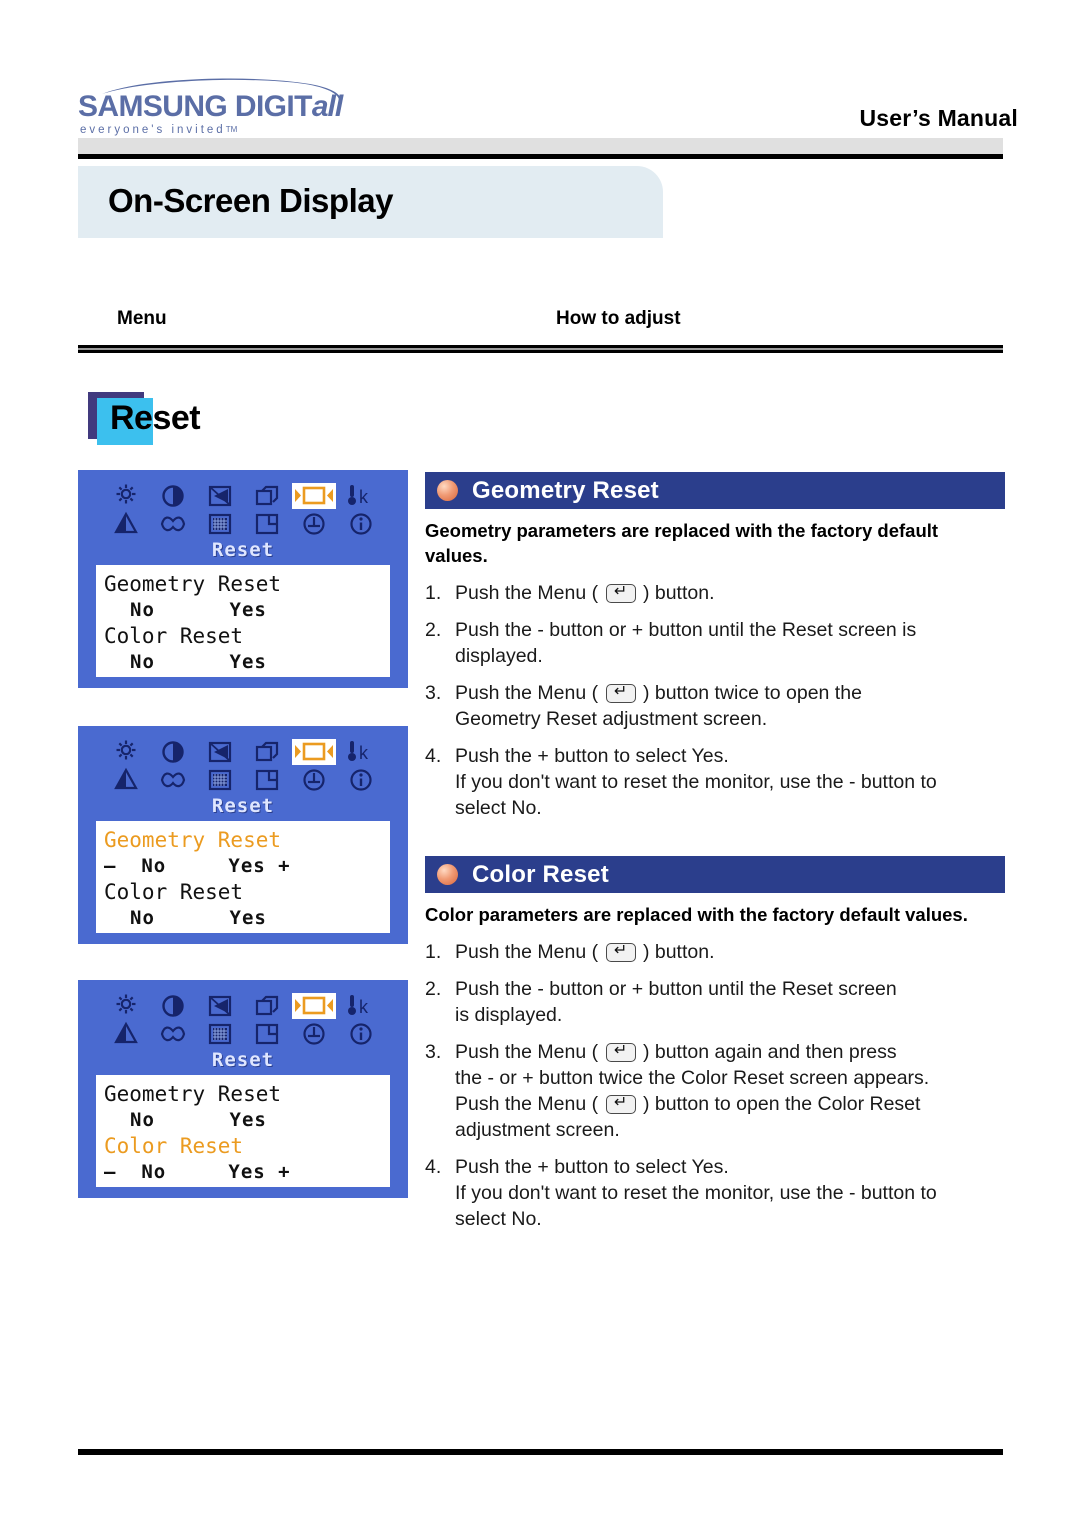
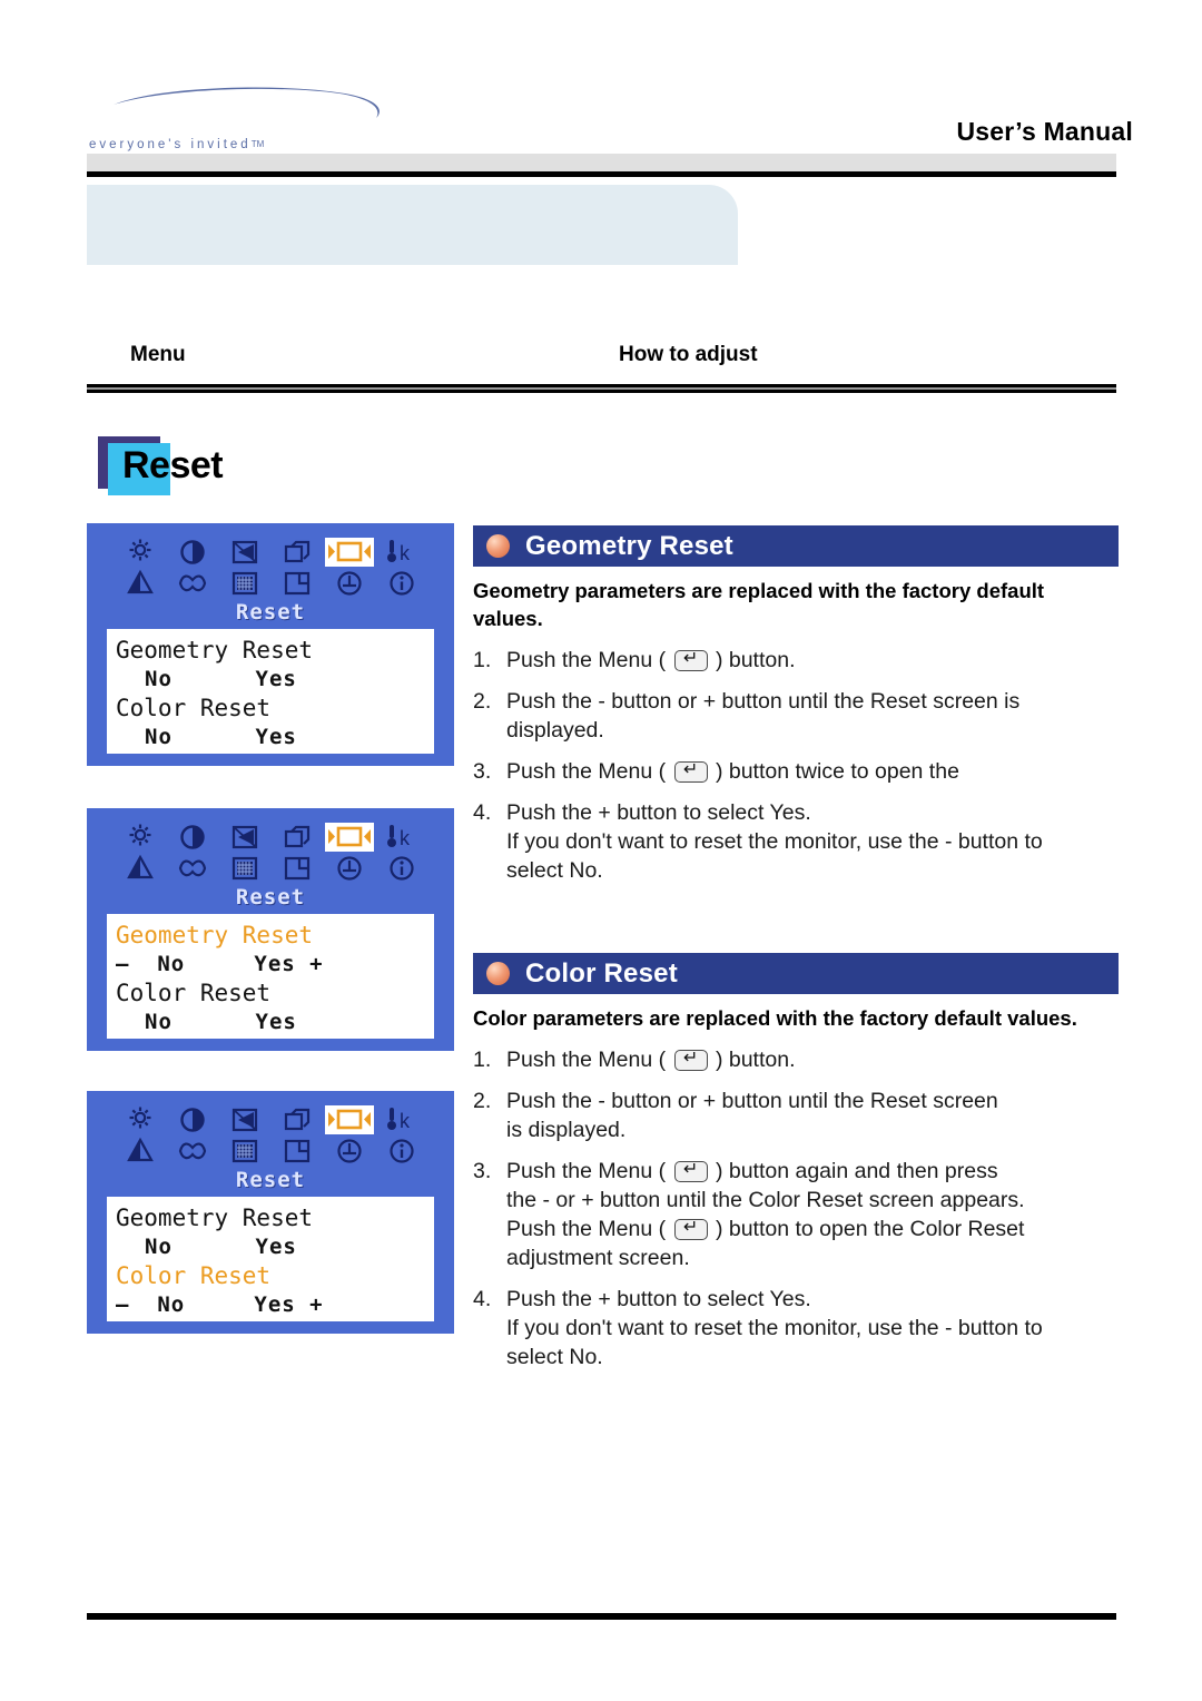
- SAMSUNG DIGITall
  everyone's invitedTM
  User’s Manual
- On-Screen Display
  Menu
  How to adjust
  Reset
  k
  Reset
  Geometry Reset
  No Yes
  Color Reset
  No Yes
  k
  Reset
  Geometry Reset
  – No Yes +
  Color Reset
  No Yes
  k
  Reset
  Geometry Reset
  No Yes
  Color Reset
  – No Yes +
  Geometry Reset
  Geometry parameters are replaced with the factory default values.
  1.
  Push the Menu ( ) button.
  2.
  Push the - button or + button until the Reset screen is
  displayed.
  3.
  Push the Menu ( ) button twice to open the
- Geometry Reset adjustment screen.
  4.
  Push the + button to select Yes.
  If you don't want to reset the monitor, use the - button to
  select No.
  Color Reset
  Color parameters are replaced with the factory default values.
  1.
  Push the Menu ( ) button.
  2.
  Push the - button or + button until the Reset screen
  is displayed.
  3.
  Push the Menu ( ) button again and then press
- the - or + button twice the Color Reset screen appears.
+ the - or + button until the Color Reset screen appears.
  Push the Menu ( ) button to open the Color Reset
  adjustment screen.
  4.
  Push the + button to select Yes.
  If you don't want to reset the monitor, use the - button to
  select No.
